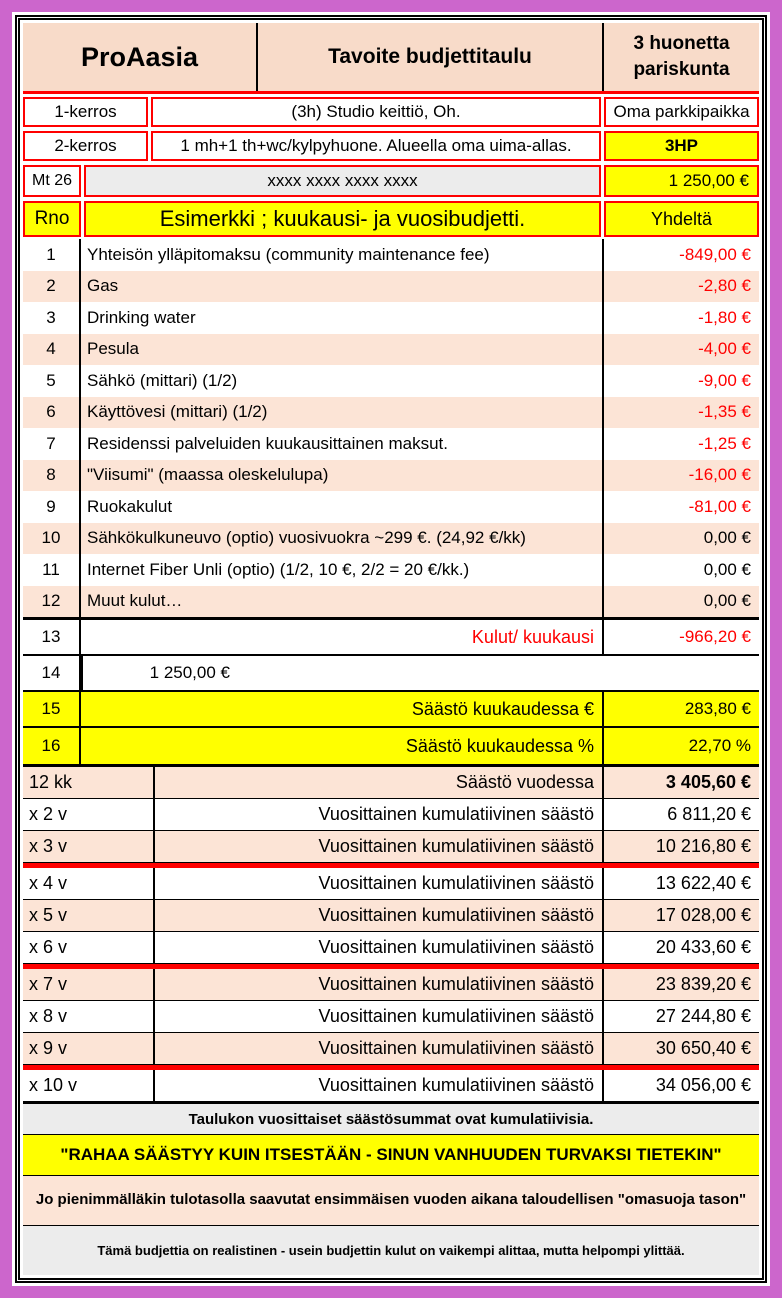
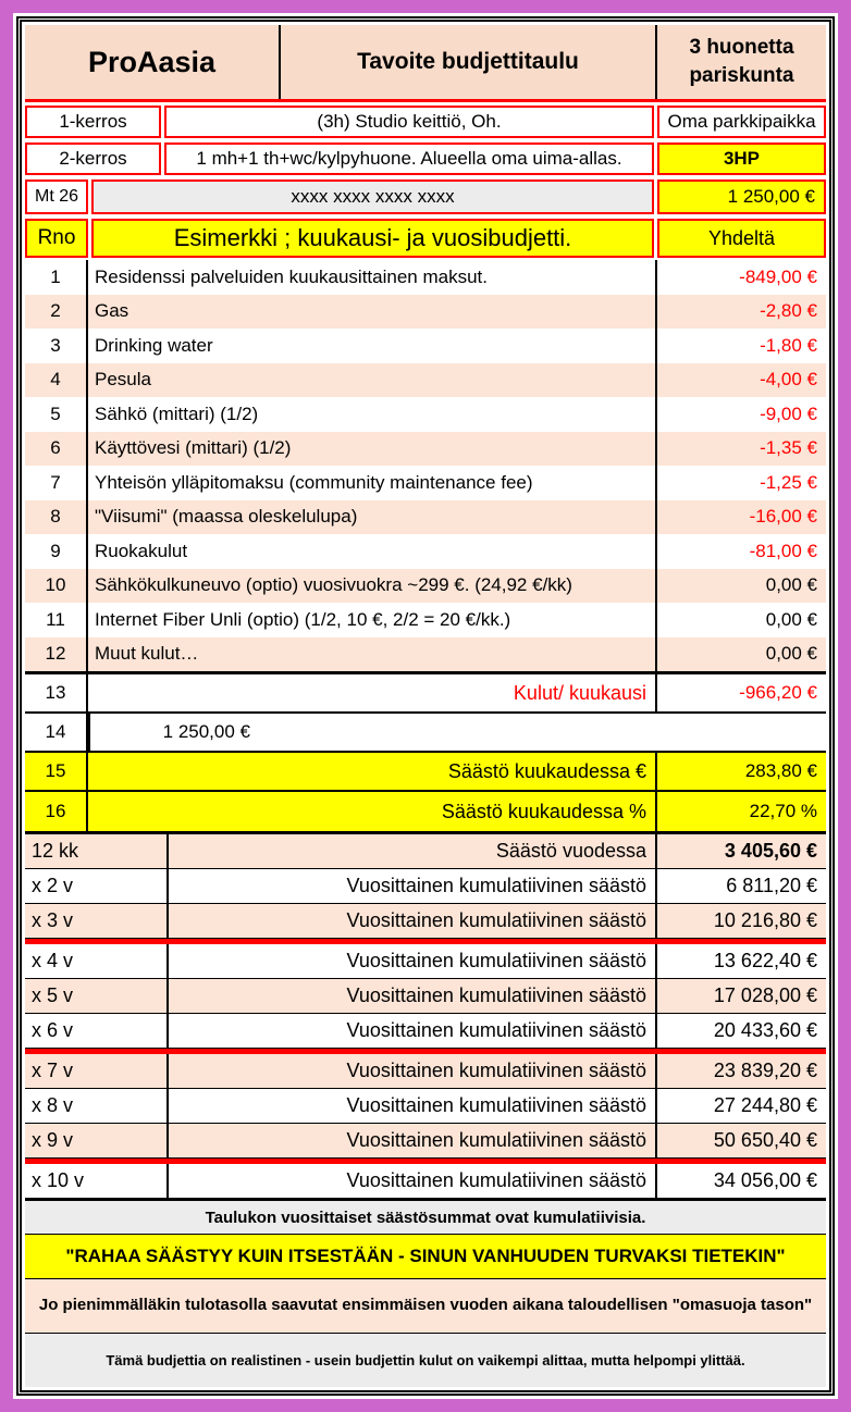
  ProAasia
  Tavoite budjettitaulu
  3 huonetta
  pariskunta
  1-kerros
  (3h) Studio keittiö, Oh.
  Oma parkkipaikka
  2-kerros
  1 mh+1 th+wc/kylpyhuone. Alueella oma uima-allas.
  3HP
  Mt 26
  xxxx xxxx xxxx xxxx
  1 250,00 €
  Rno
  Esimerkki ; kuukausi- ja vuosibudjetti.
  Yhdeltä
  1
- Yhteisön ylläpitomaksu (community maintenance fee)
+ Residenssi palveluiden kuukausittainen maksut.
  -849,00 €
  2
  Gas
  -2,80 €
  3
  Drinking water
  -1,80 €
  4
  Pesula
  -4,00 €
  5
  Sähkö (mittari) (1/2)
  -9,00 €
  6
  Käyttövesi (mittari) (1/2)
  -1,35 €
  7
- Residenssi palveluiden kuukausittainen maksut.
+ Yhteisön ylläpitomaksu (community maintenance fee)
  -1,25 €
  8
  "Viisumi" (maassa oleskelulupa)
  -16,00 €
  9
  Ruokakulut
  -81,00 €
  10
  Sähkökulkuneuvo (optio) vuosivuokra ~299 €. (24,92 €/kk)
  0,00 €
  11
  Internet Fiber Unli (optio) (1/2, 10 €, 2/2 = 20 €/kk.)
  0,00 €
  12
  Muut kulut…
  0,00 €
  13
  Kulut/ kuukausi
  -966,20 €
  14
  1 250,00 €
  15
  Säästö kuukaudessa €
  283,80 €
  16
  Säästö kuukaudessa %
  22,70 %
  12 kk
  Säästö vuodessa
  3 405,60 €
  x 2 v
  Vuosittainen kumulatiivinen säästö
  6 811,20 €
  x 3 v
  Vuosittainen kumulatiivinen säästö
  10 216,80 €
  x 4 v
  Vuosittainen kumulatiivinen säästö
  13 622,40 €
  x 5 v
  Vuosittainen kumulatiivinen säästö
  17 028,00 €
  x 6 v
  Vuosittainen kumulatiivinen säästö
  20 433,60 €
  x 7 v
  Vuosittainen kumulatiivinen säästö
  23 839,20 €
  x 8 v
  Vuosittainen kumulatiivinen säästö
  27 244,80 €
  x 9 v
  Vuosittainen kumulatiivinen säästö
- 30 650,40 €
+ 50 650,40 €
  x 10 v
  Vuosittainen kumulatiivinen säästö
  34 056,00 €
  Taulukon vuosittaiset säästösummat ovat kumulatiivisia.
  "RAHAA SÄÄSTYY KUIN ITSESTÄÄN - SINUN VANHUUDEN TURVAKSI TIETEKIN"
  Jo pienimmälläkin tulotasolla saavutat ensimmäisen vuoden aikana taloudellisen "omasuoja tason"
  Tämä budjettia on realistinen - usein budjettin kulut on vaikempi alittaa, mutta helpompi ylittää.
